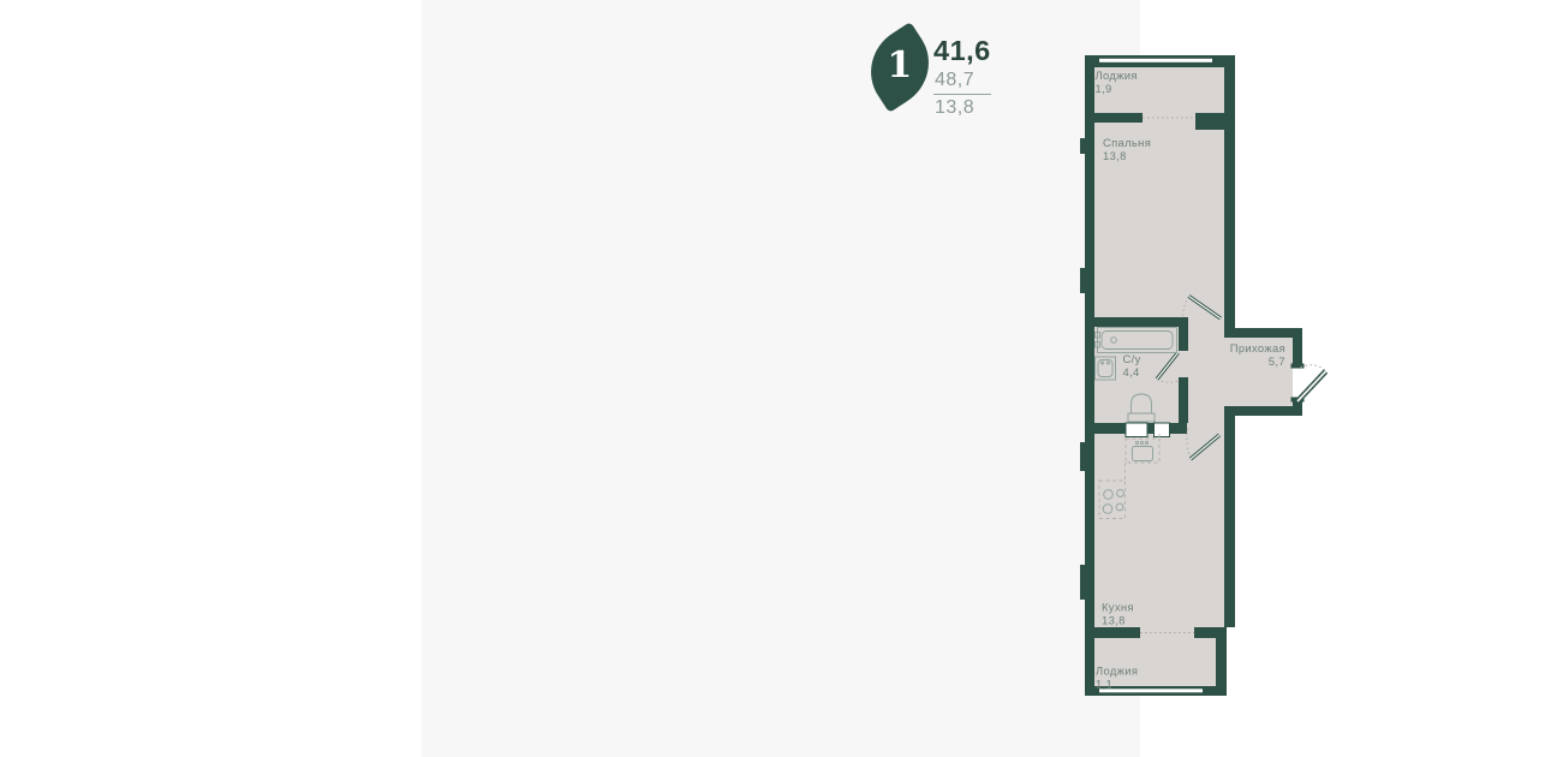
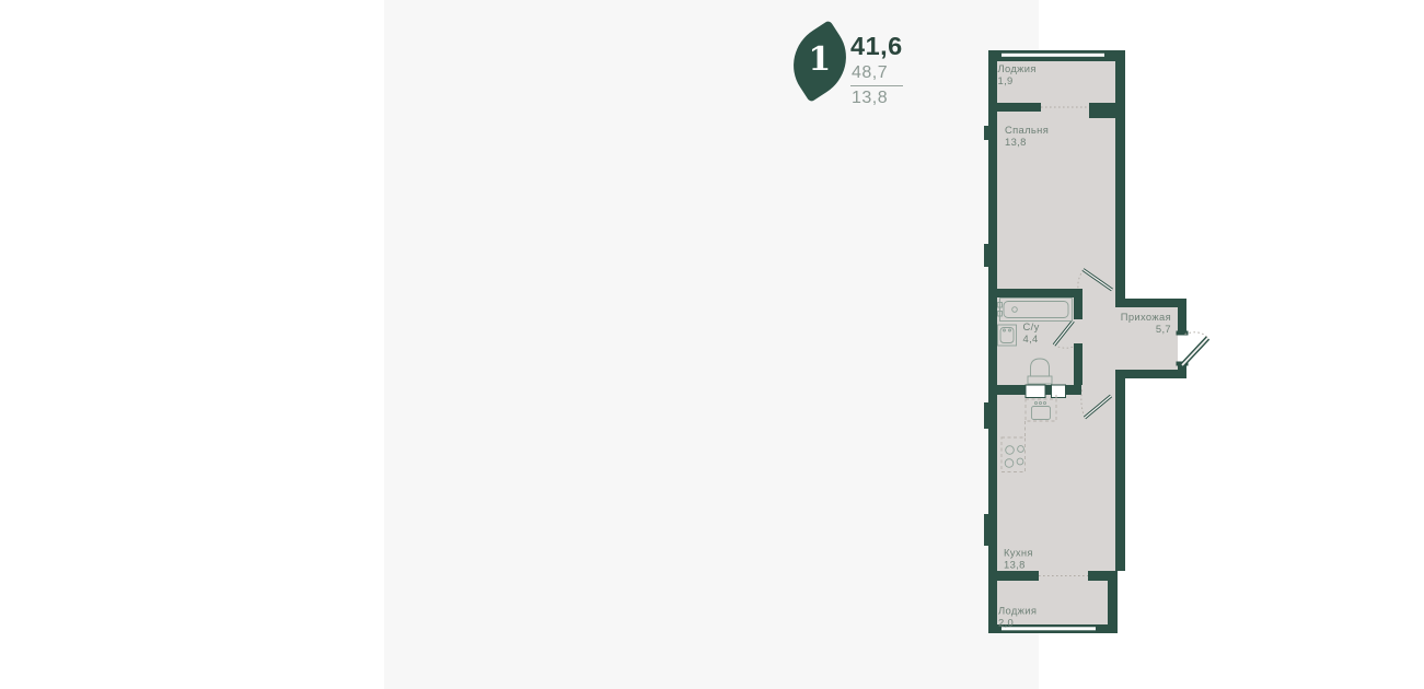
  41,6
  48,7
  13,8
  Лоджия
  1,9
  Спальня
  13,8
  С/у
  4,4
  Прихожая
  5,7
  Кухня
  13,8
  Лоджия
- 1,1
+ 2,0
